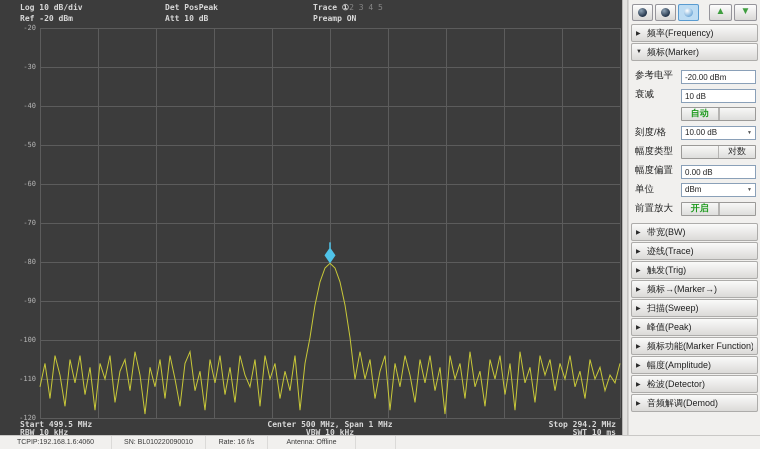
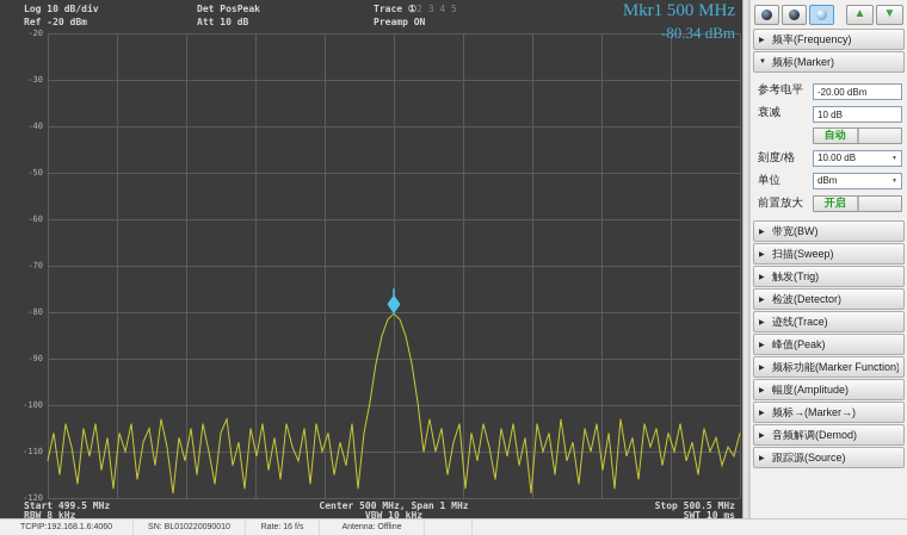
  Log 10 dB/div
  Ref -20 dBm
  Det PosPeak
  Att 10 dB
  Trace ①2 3 4 5
  Preamp ON
+ Mkr1 500 MHz
+ -80.34 dBm
  Start 499.5 MHz
- RBW 10 kHz
+ RBW 8 kHz
  Center 500 MHz, Span 1 MHz
  VBW 10 kHz
- Stop 294.2 MHz
+ Stop 500.5 MHz
  SWT 10 ms
  -20
  -30
  -40
  -50
  -60
  -70
  -80
  -90
  -100
  -110
  -120
  ▲
  ▼
  频率(Frequency)
  频标(Marker)
  参考电平
  -20.00 dBm
  衰减
  10 dB
  自动
  刻度/格
  10.00 dB
- 幅度类型
- 对数
- 幅度偏置
- 0.00 dB
  单位
  dBm
  前置放大
  开启
  带宽(BW)
- 迹线(Trace)
+ 扫描(Sweep)
  触发(Trig)
- 频标→(Marker→)
+ 检波(Detector)
- 扫描(Sweep)
+ 迹线(Trace)
  峰值(Peak)
  频标功能(Marker Function)
  幅度(Amplitude)
- 检波(Detector)
+ 频标→(Marker→)
  音频解调(Demod)
+ 跟踪源(Source)
